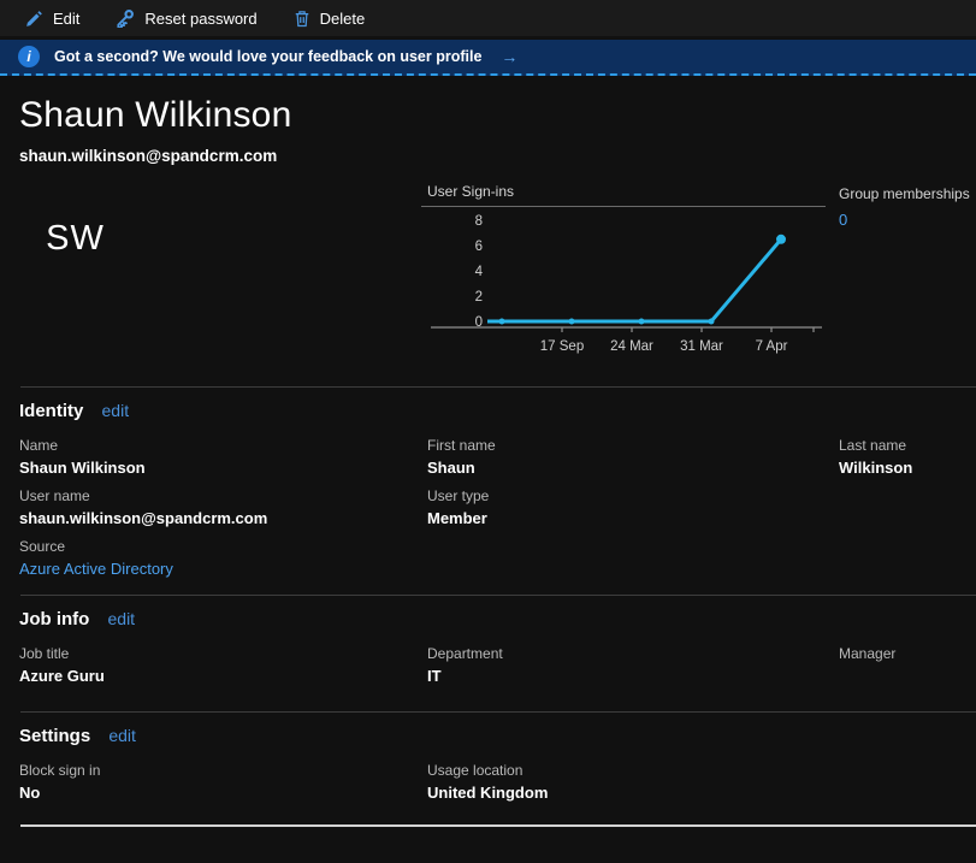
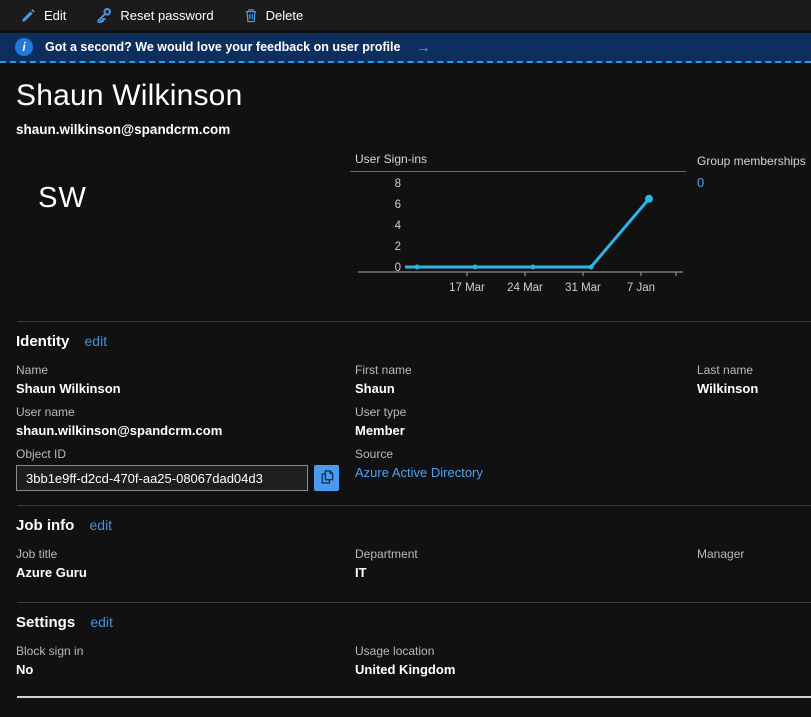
  Edit
  Reset password
  Delete
  i
  Got a second? We would love your feedback on user profile
  →
  Shaun Wilkinson
  shaun.wilkinson@spandcrm.com
  SW
  User Sign-ins
  8
  6
  4
  2
  0
- 17 Sep
+ 17 Mar
  24 Mar
  31 Mar
- 7 Apr
+ 7 Jan
  Group memberships
  0
  Identity edit
  Name
  Shaun Wilkinson
  First name
  Shaun
  Last name
  Wilkinson
  User name
  shaun.wilkinson@spandcrm.com
  User type
  Member
+ Object ID
+ 3bb1e9ff-d2cd-470f-aa25-08067dad04d3
  Source
  Azure Active Directory
  Job info edit
  Job title
  Azure Guru
  Department
  IT
  Manager
  Settings edit
  Block sign in
  No
  Usage location
  United Kingdom
